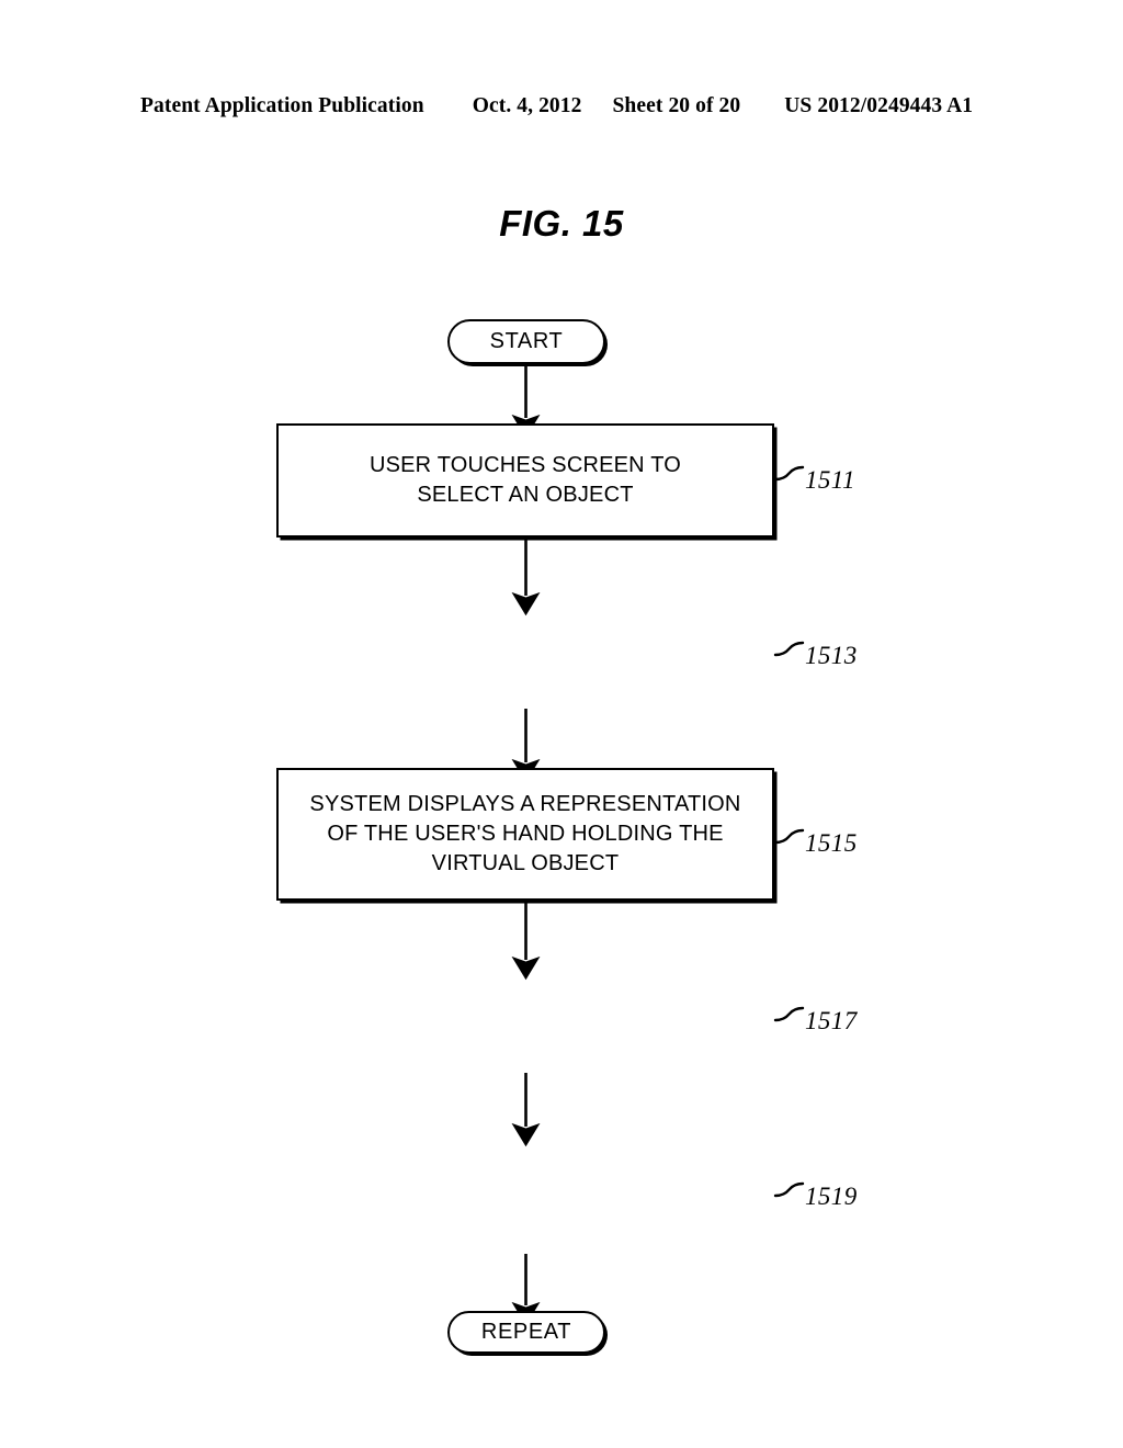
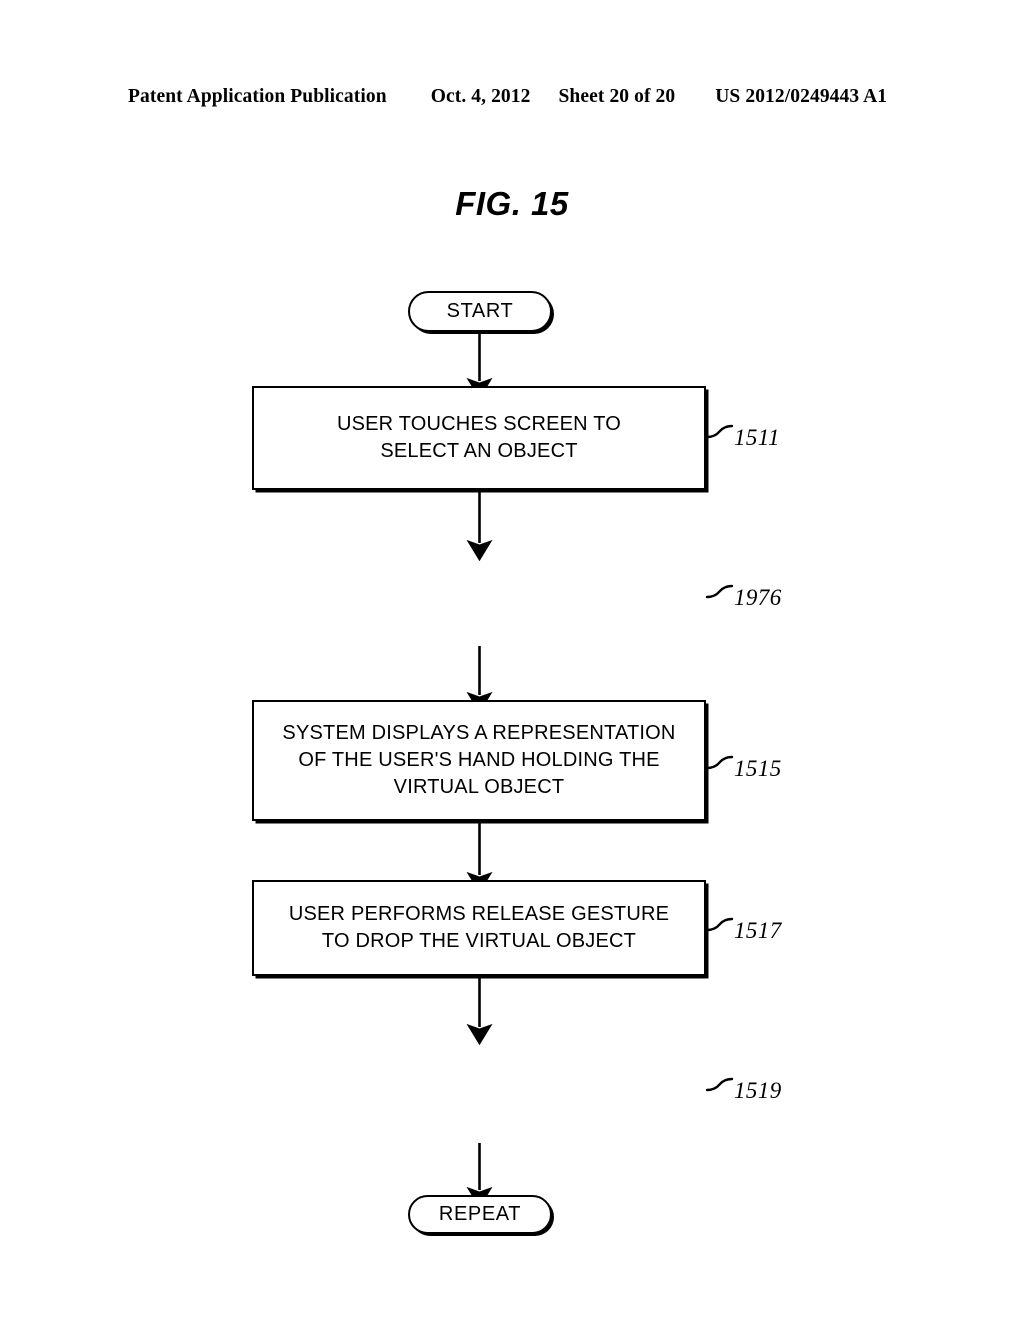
  Patent Application Publication
  Oct. 4, 2012
  Sheet 20 of 20
  US 2012/0249443 A1
  FIG. 15
  START
  USER TOUCHES SCREEN TO
  SELECT AN OBJECT
  1511
- 1513
+ 1976
  SYSTEM DISPLAYS A REPRESENTATION
  OF THE USER'S HAND HOLDING THE
  VIRTUAL OBJECT
  1515
+ USER PERFORMS RELEASE GESTURE
+ TO DROP THE VIRTUAL OBJECT
  1517
  1519
  REPEAT
